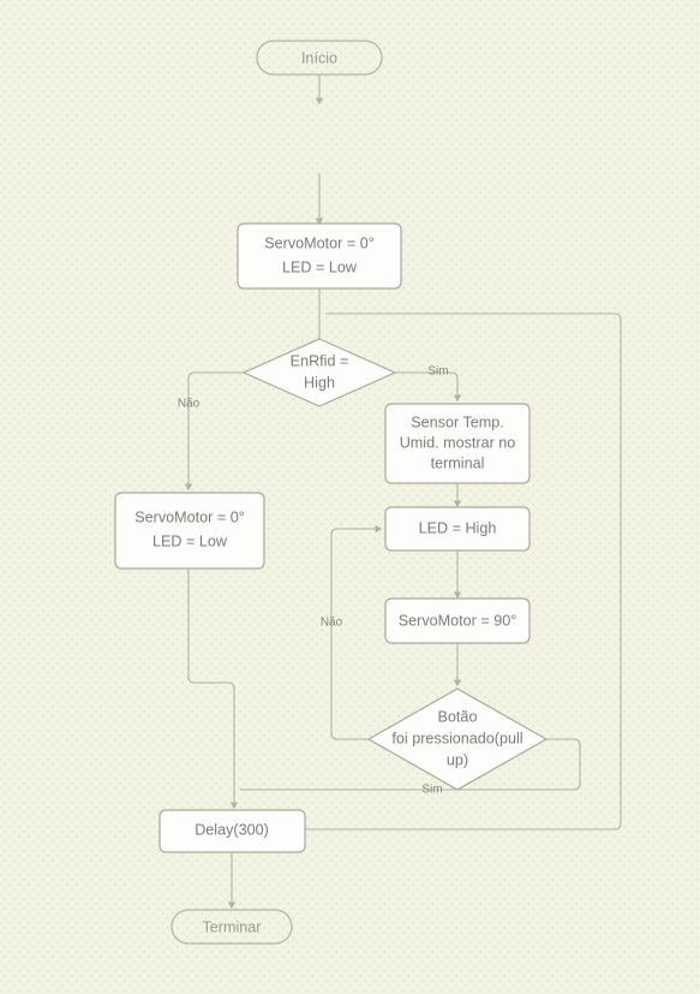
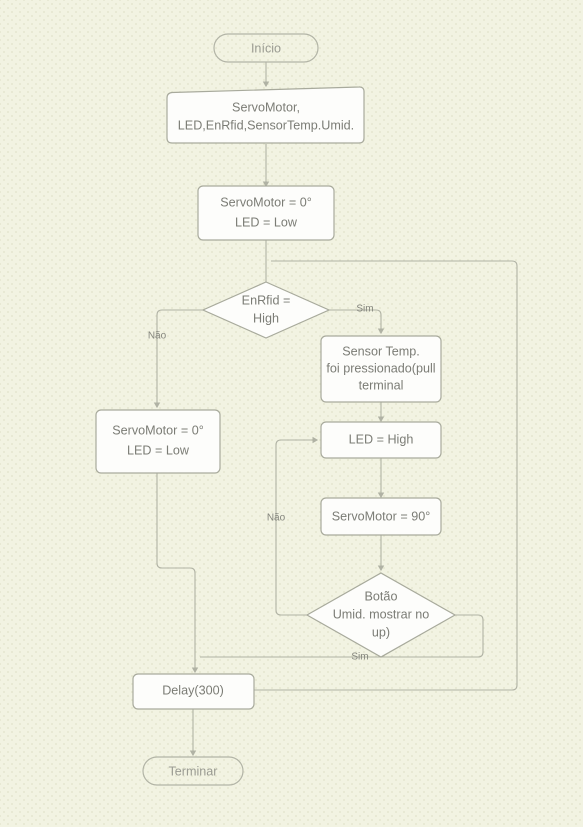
  Não
  Sim
  Não
  Sim
  Início
+ ServoMotor,
+ LED,EnRfid,SensorTemp.Umid.
  ServoMotor = 0°
  LED = Low
  EnRfid =
  High
  ServoMotor = 0°
  LED = Low
  Sensor Temp.
- Umid. mostrar no
+ foi pressionado(pull
  terminal
  LED = High
  ServoMotor = 90°
  Botão
- foi pressionado(pull
+ Umid. mostrar no
  up)
  Delay(300)
  Terminar
